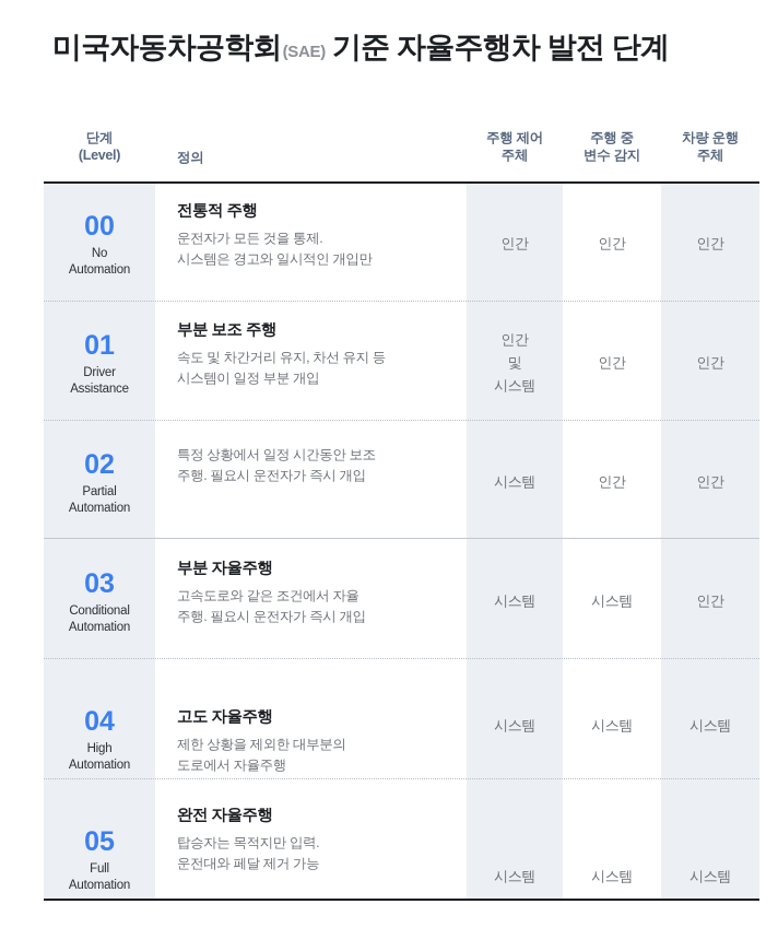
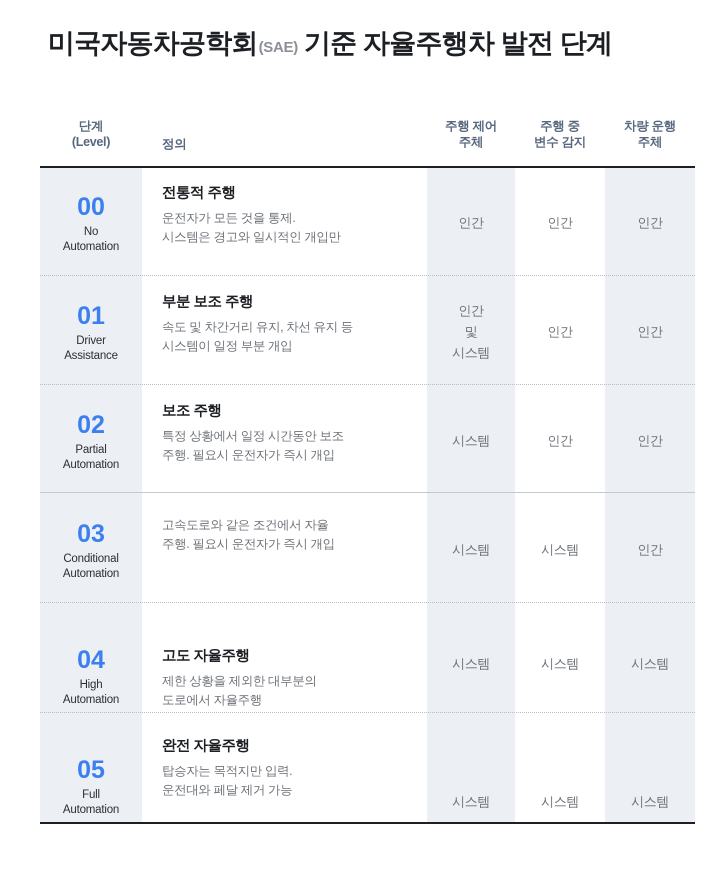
  미국자동차공학회
  (SAE)
  기준 자율주행차 발전 단계
  단계
  (Level)
  정의
  주행 제어
  주체
  주행 중
  변수 감지
  차량 운행
  주체
  00
  No
  Automation
  전통적 주행
  운전자가 모든 것을 통제.
  시스템은 경고와 일시적인 개입만
  인간
  인간
  인간
  01
  Driver
  Assistance
  부분 보조 주행
  속도 및 차간거리 유지, 차선 유지 등
  시스템이 일정 부분 개입
  인간
  및
  시스템
  인간
  인간
  02
  Partial
  Automation
+ 보조 주행
  특정 상황에서 일정 시간동안 보조
  주행. 필요시 운전자가 즉시 개입
  시스템
  인간
  인간
  03
  Conditional
  Automation
- 부분 자율주행
  고속도로와 같은 조건에서 자율
  주행. 필요시 운전자가 즉시 개입
  시스템
  시스템
  인간
  04
  High
  Automation
  고도 자율주행
  제한 상황을 제외한 대부분의
  도로에서 자율주행
  시스템
  시스템
  시스템
  05
  Full
  Automation
  완전 자율주행
  탑승자는 목적지만 입력.
  운전대와 페달 제거 가능
  시스템
  시스템
  시스템
